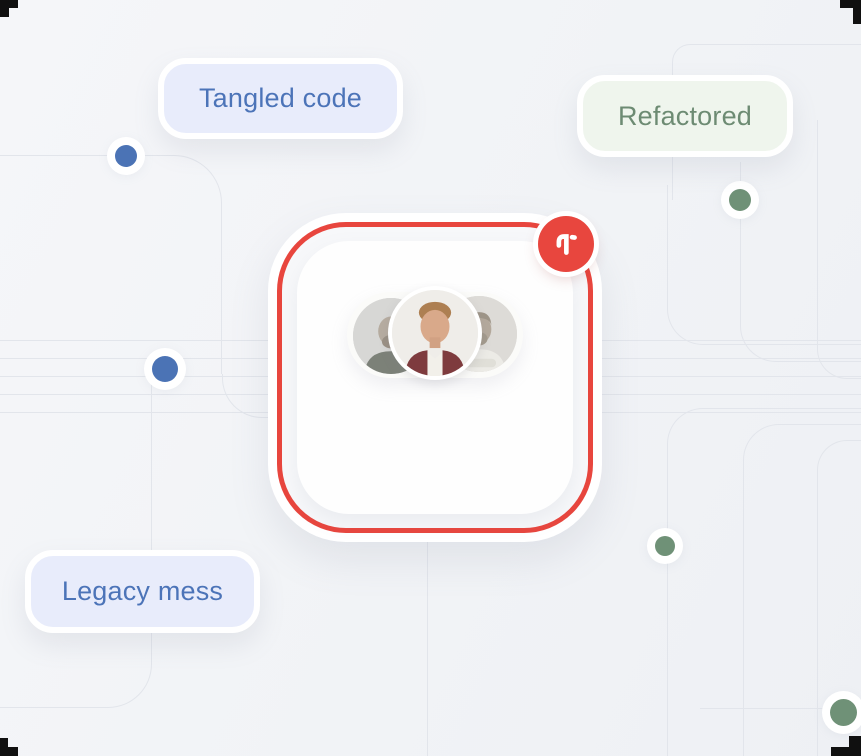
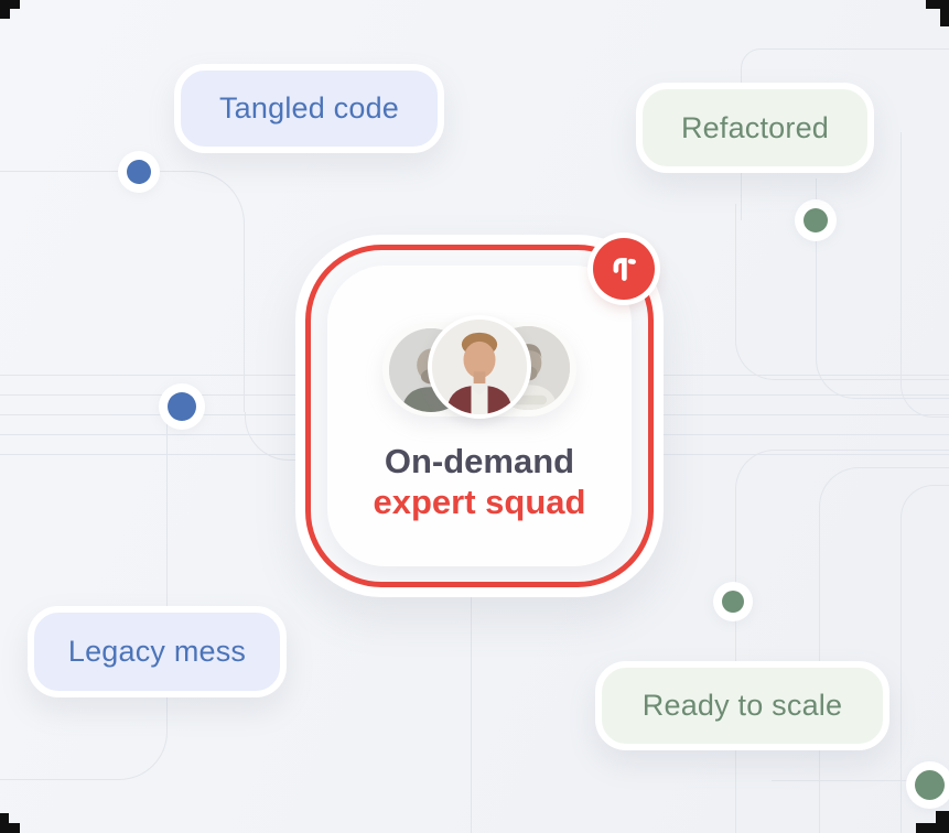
  Tangled code
  Refactored
  Legacy mess
+ Ready to scale
+ On-demand
+ expert squad
